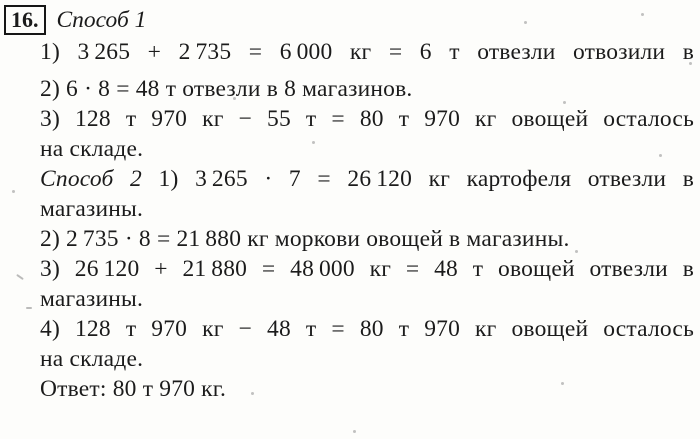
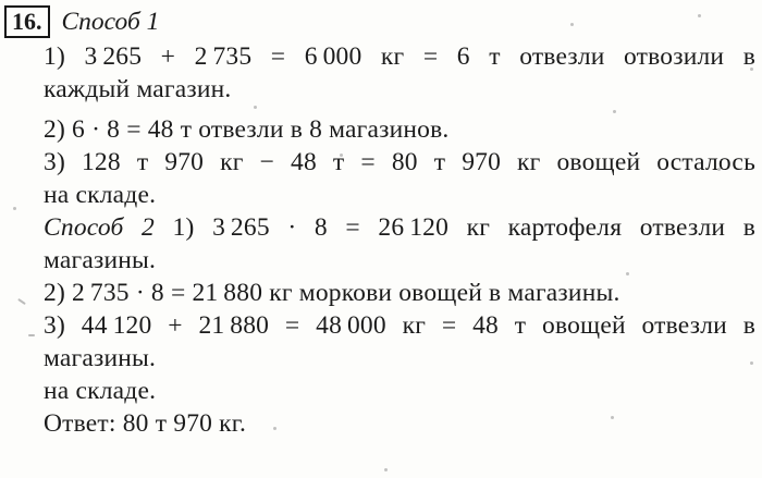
  16. Способ 1
  1) 3 265 + 2 735 = 6 000 кг = 6 т отвезли отвозили в
+ каждый магазин.
  2) 6 · 8 = 48 т отвезли в 8 магазинов.
- 3) 128 т 970 кг − 55 т = 80 т 970 кг овощей осталось
+ 3) 128 т 970 кг − 48 т = 80 т 970 кг овощей осталось
  на складе.
- Способ 2 1) 3 265 · 7 = 26 120 кг картофеля отвезли в
+ Способ 2 1) 3 265 · 8 = 26 120 кг картофеля отвезли в
  магазины.
  2) 2 735 · 8 = 21 880 кг моркови овощей в магазины.
- 3) 26 120 + 21 880 = 48 000 кг = 48 т овощей отвезли в
+ 3) 44 120 + 21 880 = 48 000 кг = 48 т овощей отвезли в
  магазины.
- 4) 128 т 970 кг − 48 т = 80 т 970 кг овощей осталось
  на складе.
  Ответ: 80 т 970 кг.
